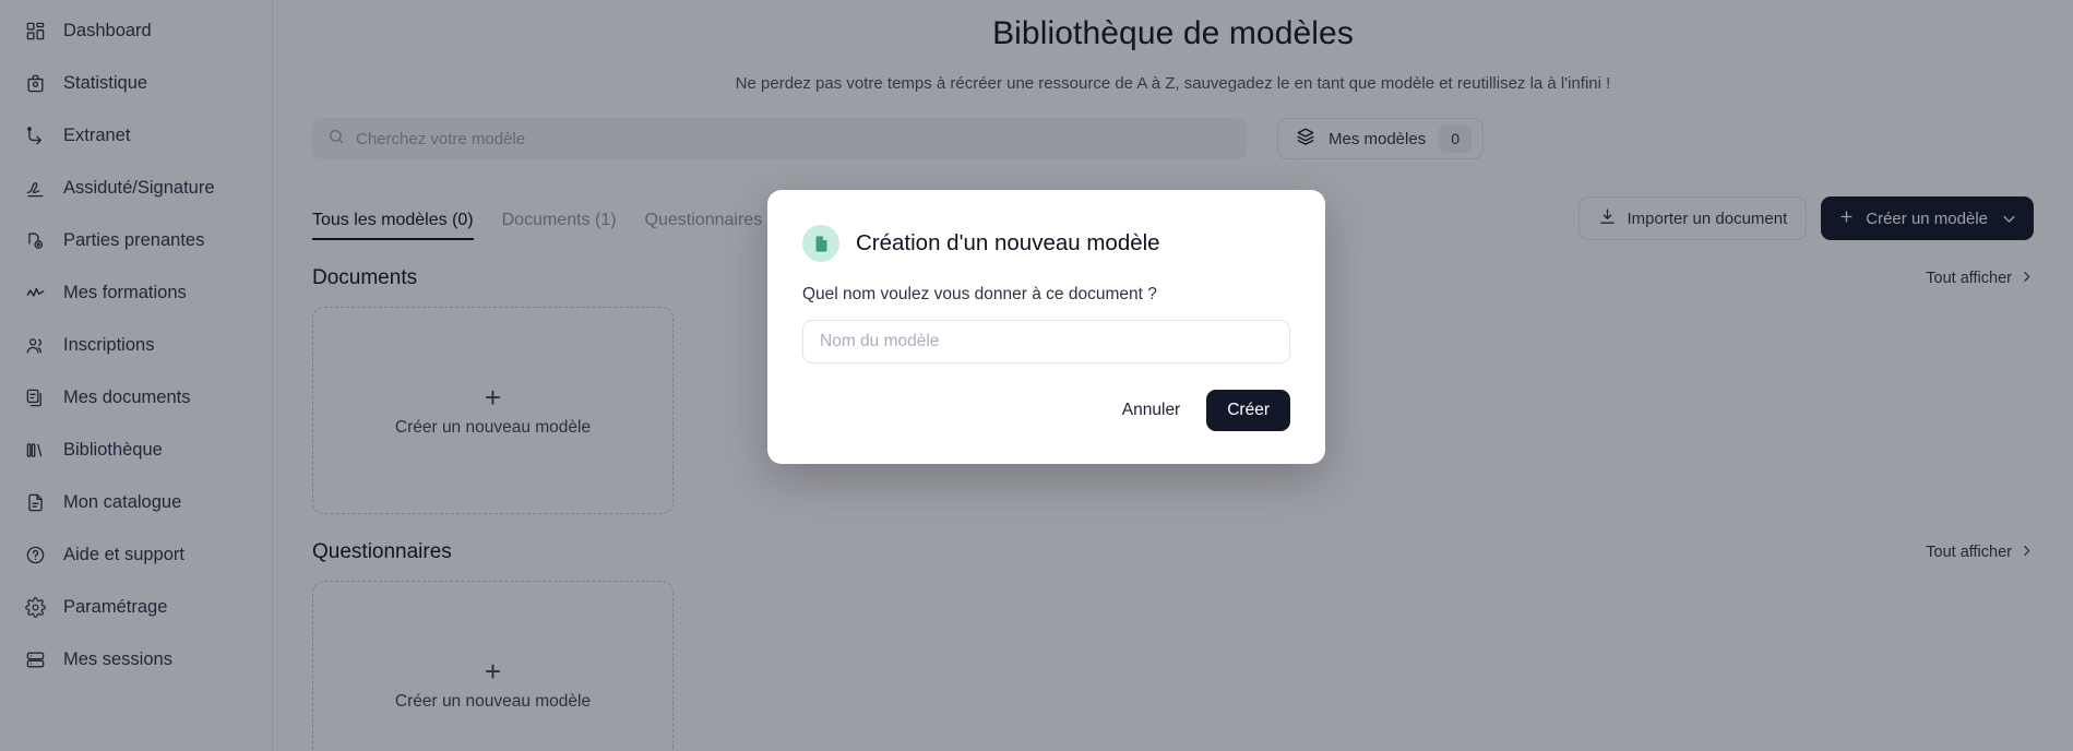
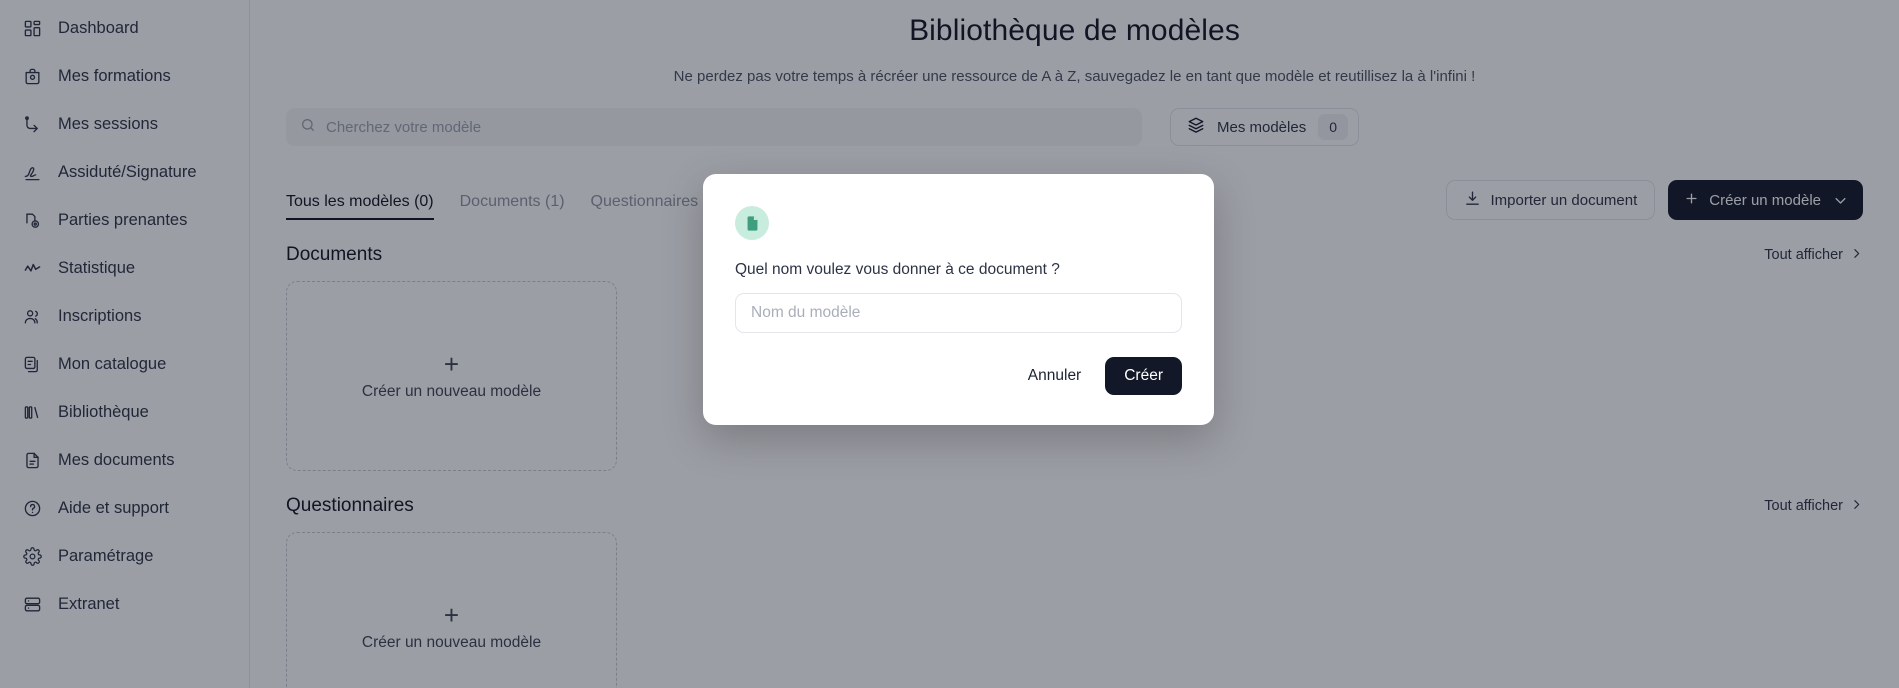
  Dashboard
- Statistique
+ Mes formations
- Extranet
+ Mes sessions
  Assiduté/Signature
  Parties prenantes
- Mes formations
+ Statistique
  Inscriptions
- Mes documents
+ Mon catalogue
  Bibliothèque
- Mon catalogue
+ Mes documents
  Aide et support
  Paramétrage
- Mes sessions
+ Extranet
  Bibliothèque de modèles
  Ne perdez pas votre temps à récréer une ressource de A à Z, sauvegadez le en tant que modèle et reutillisez la à l'infini !
  Cherchez votre modèle
  Mes modèles
  0
  Tous les modèles (0)
  Documents (1)
  Questionnaires
  Importer un document
  Créer un modèle
  Documents
  Tout afficher
  +
  Créer un nouveau modèle
  Questionnaires
  Tout afficher
  +
  Créer un nouveau modèle
- Création d'un nouveau modèle
  Quel nom voulez vous donner à ce document ?
  Nom du modèle
  Annuler
  Créer
